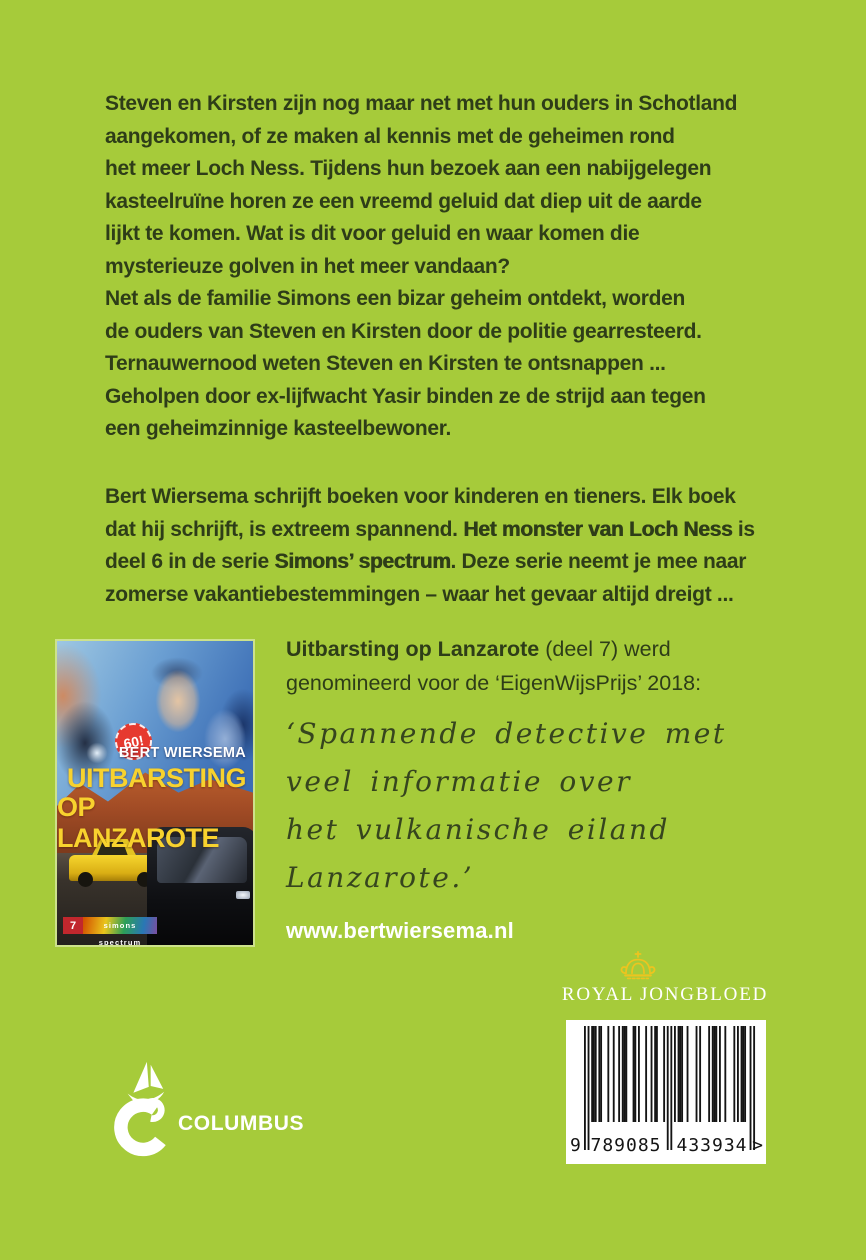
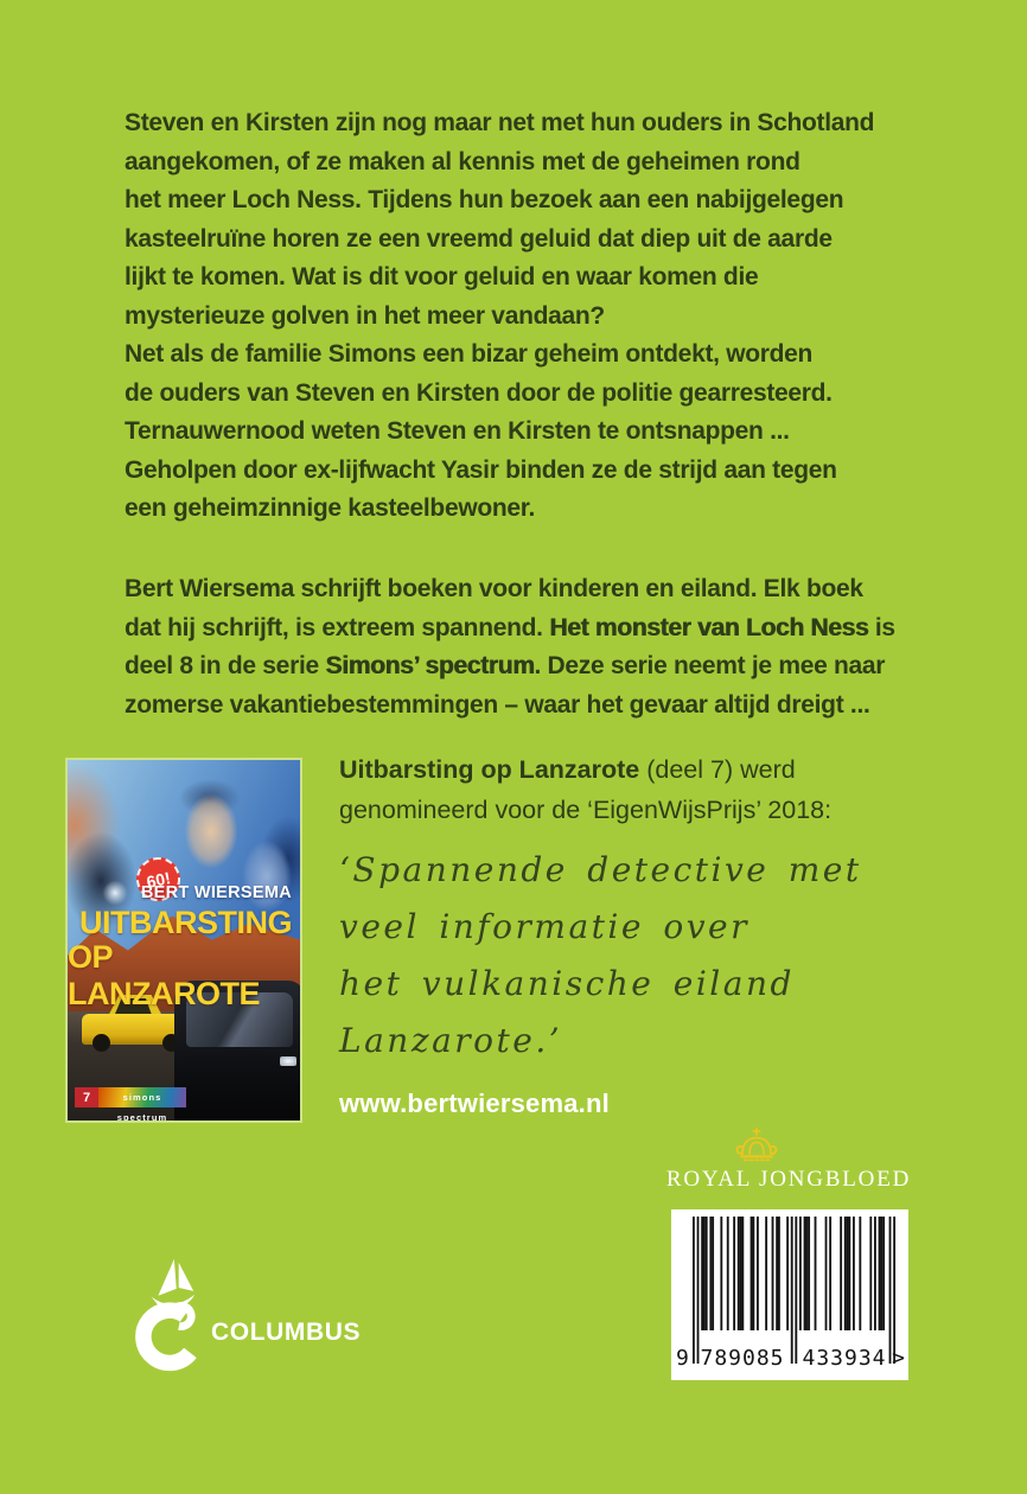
  Steven en Kirsten zijn nog maar net met hun ouders in Schotland
  aangekomen, of ze maken al kennis met de geheimen rond
  het meer Loch Ness. Tijdens hun bezoek aan een nabijgelegen
  kasteelruïne horen ze een vreemd geluid dat diep uit de aarde
  lijkt te komen. Wat is dit voor geluid en waar komen die
  mysterieuze golven in het meer vandaan?
  Net als de familie Simons een bizar geheim ontdekt, worden
  de ouders van Steven en Kirsten door de politie gearresteerd.
  Ternauwernood weten Steven en Kirsten te ontsnappen ...
  Geholpen door ex-lijfwacht Yasir binden ze de strijd aan tegen
  een geheimzinnige kasteelbewoner.
- Bert Wiersema schrijft boeken voor kinderen en tieners. Elk boek
+ Bert Wiersema schrijft boeken voor kinderen en eiland. Elk boek
  dat hij schrijft, is extreem spannend. Het monster van Loch Ness is
- deel 6 in de serie Simons’ spectrum. Deze serie neemt je mee naar
+ deel 8 in de serie Simons’ spectrum. Deze serie neemt je mee naar
  zomerse vakantiebestemmingen – waar het gevaar altijd dreigt ...
  BERT WIERSEMA
  UITBARSTING
  OP LANZAROTE
  7
  simons spectrum
  Uitbarsting op Lanzarote (deel 7) werd
  genomineerd voor de ‘EigenWijsPrijs’ 2018:
  ‘Spannende detective met
  veel informatie over
  het vulkanische eiland
  Lanzarote.’
  www.bertwiersema.nl
  ROYAL JONGBLOED
  9
  789085
  433934
  >
  COLUMBUS
